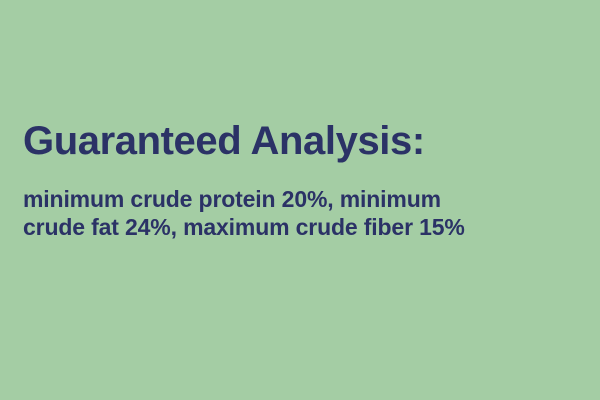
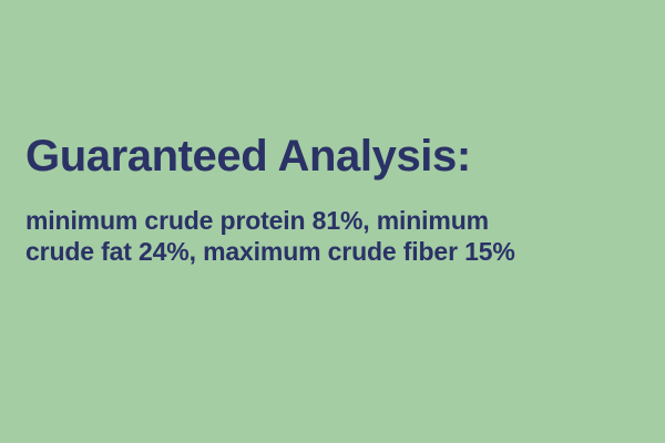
  Guaranteed Analysis:
- minimum crude protein 20%, minimum
+ minimum crude protein 81%, minimum
  crude fat 24%, maximum crude fiber 15%
